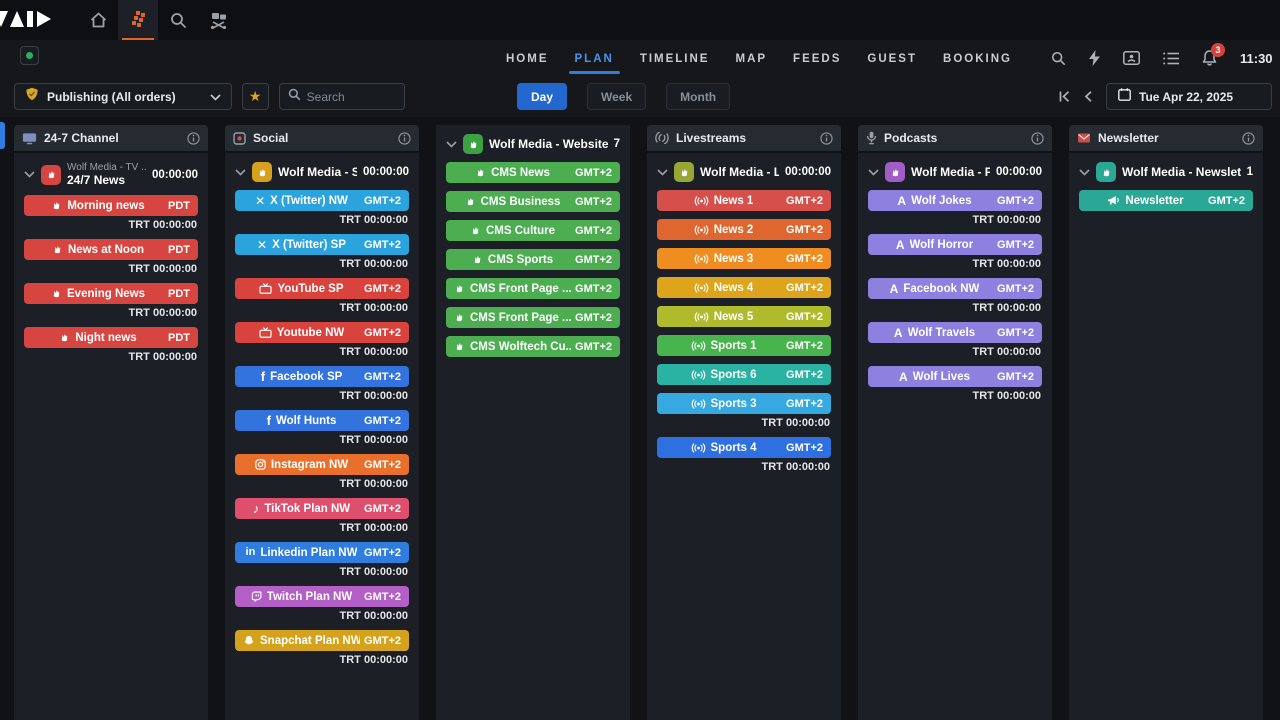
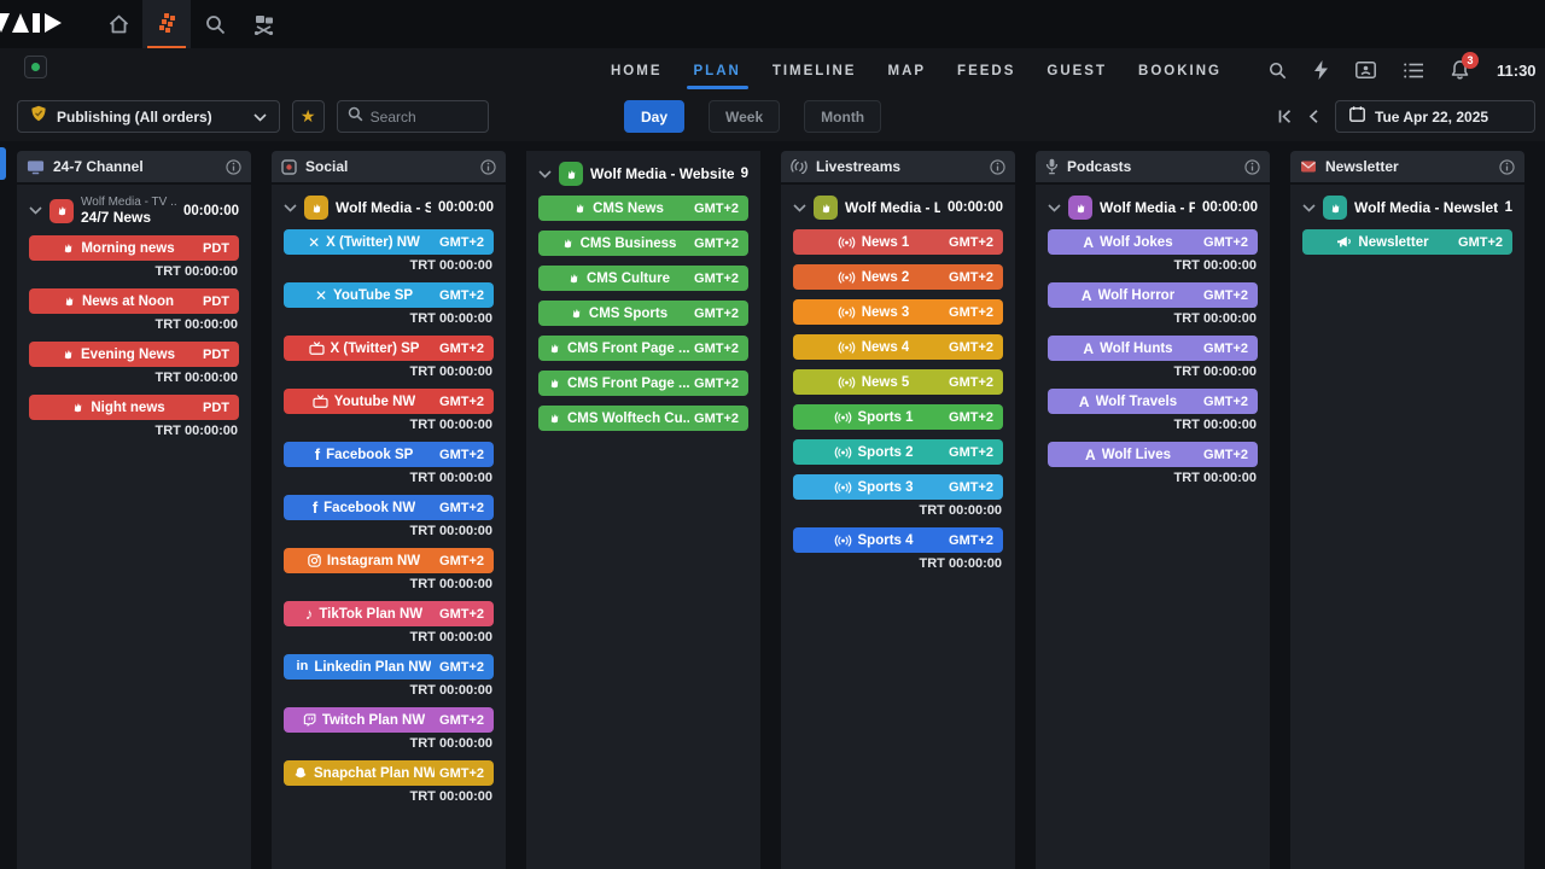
  HOME
  PLAN
  TIMELINE
  MAP
  FEEDS
  GUEST
  BOOKING
  3
  11:30
  Publishing (All orders)
  ★
  Search
  Day
  Week
  Month
  Tue Apr 22, 2025
  24-7 Channel
  Wolf Media - TV ..
  24/7 News
  00:00:00
  Morning news
  PDT
  TRT 00:00:00
  News at Noon
  PDT
  TRT 00:00:00
  Evening News
  PDT
  TRT 00:00:00
  Night news
  PDT
  TRT 00:00:00
  Social
  Wolf Media - S
  00:00:00
  ✕
  X (Twitter) NW
  GMT+2
  TRT 00:00:00
  ✕
- X (Twitter) SP
+ YouTube SP
  GMT+2
  TRT 00:00:00
- YouTube SP
+ X (Twitter) SP
  GMT+2
  TRT 00:00:00
  Youtube NW
  GMT+2
  TRT 00:00:00
  f
  Facebook SP
  GMT+2
  TRT 00:00:00
  f
- Wolf Hunts
+ Facebook NW
  GMT+2
  TRT 00:00:00
  Instagram NW
  GMT+2
  TRT 00:00:00
  ♪
  TikTok Plan NW
  GMT+2
  TRT 00:00:00
  in
  Linkedin Plan NW
  GMT+2
  TRT 00:00:00
  Twitch Plan NW
  GMT+2
  TRT 00:00:00
  Snapchat Plan NW
  GMT+2
  TRT 00:00:00
  Wolf Media - Website
- 7
+ 9
  CMS News
  GMT+2
  CMS Business
  GMT+2
  CMS Culture
  GMT+2
  CMS Sports
  GMT+2
  CMS Front Page ...
  GMT+2
  CMS Front Page ...
  GMT+2
  CMS Wolftech Cu..
  GMT+2
  Livestreams
  Wolf Media - L
  00:00:00
  News 1
  GMT+2
  News 2
  GMT+2
  News 3
  GMT+2
  News 4
  GMT+2
  News 5
  GMT+2
  Sports 1
  GMT+2
- Sports 6
+ Sports 2
  GMT+2
  Sports 3
  GMT+2
  TRT 00:00:00
  Sports 4
  GMT+2
  TRT 00:00:00
  Podcasts
  Wolf Media - P
  00:00:00
  A
  Wolf Jokes
  GMT+2
  TRT 00:00:00
  A
  Wolf Horror
  GMT+2
  TRT 00:00:00
  A
- Facebook NW
+ Wolf Hunts
  GMT+2
  TRT 00:00:00
  A
  Wolf Travels
  GMT+2
  TRT 00:00:00
  A
  Wolf Lives
  GMT+2
  TRT 00:00:00
  Newsletter
  Wolf Media - Newslet
  1
  Newsletter
  GMT+2
